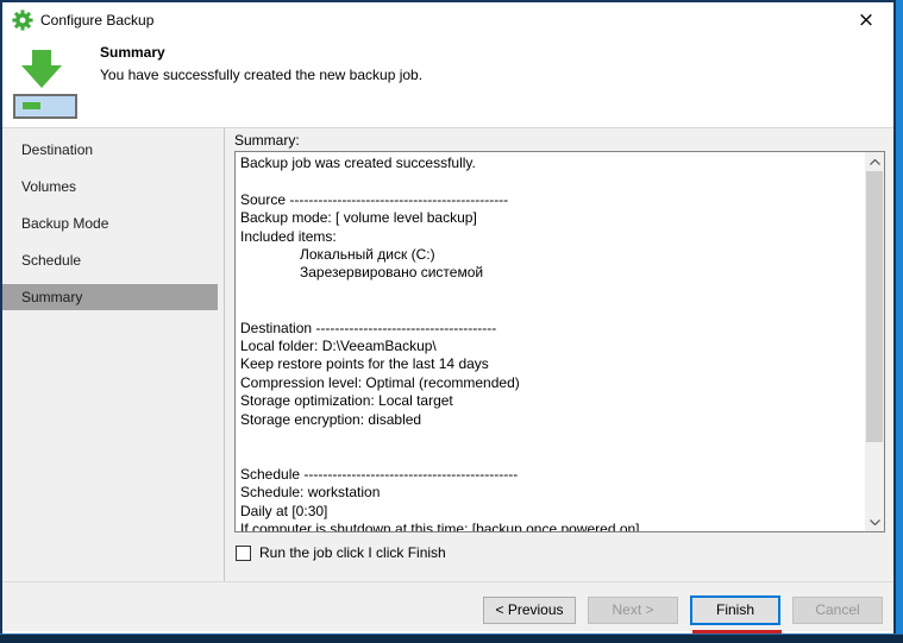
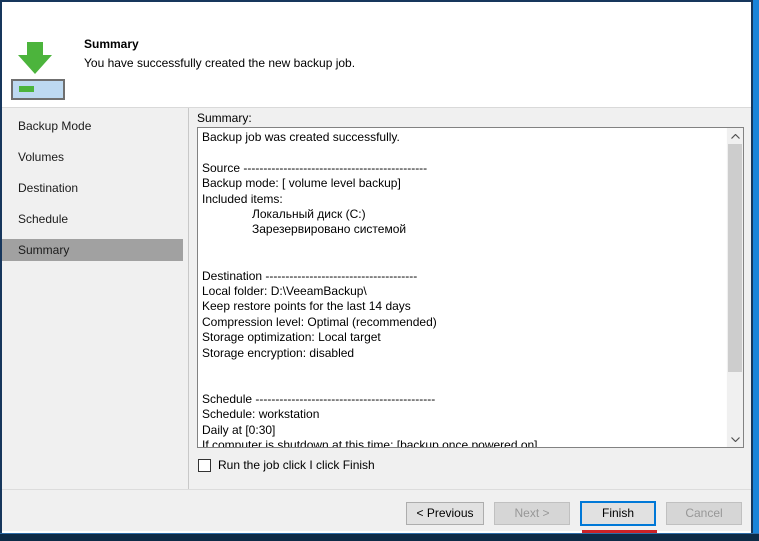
- Configure Backup
- ×
  Summary
  You have successfully created the new backup job.
- Destination
+ Backup Mode
  Volumes
- Backup Mode
+ Destination
  Schedule
  Summary
  Summary:
  Backup job was created successfully.
  Source ----------------------------------------------
  Backup mode: [ volume level backup]
  Included items:
  Локальный диск (C:)
  Зарезервировано системой
  Destination --------------------------------------
  Local folder: D:\VeeamBackup\
  Keep restore points for the last 14 days
  Compression level: Optimal (recommended)
  Storage optimization: Local target
  Storage encryption: disabled
  Schedule ---------------------------------------------
  Schedule: workstation
  Daily at [0:30]
  If computer is shutdown at this time: [backup once powered on]
  Run the job click I click Finish
  < Previous
  Next >
  Finish
  Cancel
